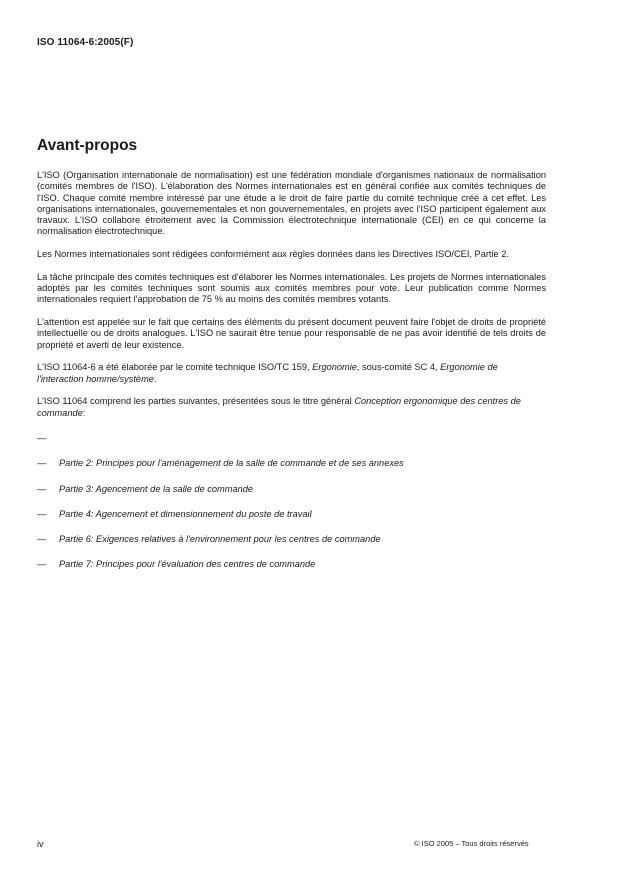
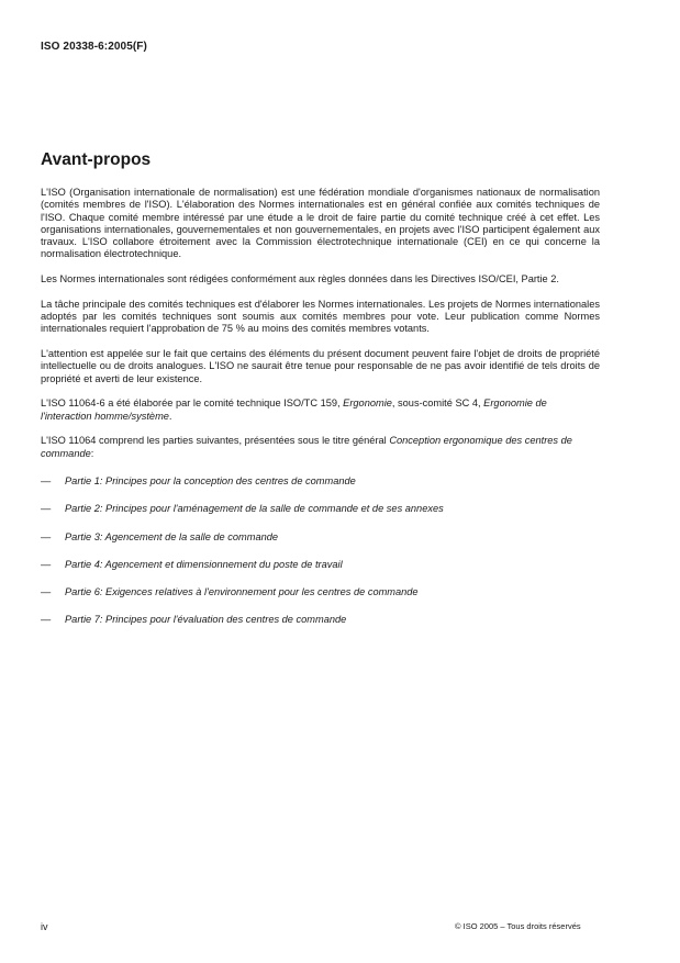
- ISO 11064-6:2005(F)
+ ISO 20338-6:2005(F)
  Avant-propos
  L'ISO (Organisation internationale de normalisation) est une fédération mondiale d'organismes nationaux de normalisation (comités membres de l'ISO). L'élaboration des Normes internationales est en général confiée aux comités techniques de l'ISO. Chaque comité membre intéressé par une étude a le droit de faire partie du comité technique créé à cet effet. Les organisations internationales, gouvernementales et non gouvernementales, en projets avec l'ISO participent également aux travaux. L'ISO collabore étroitement avec la Commission électrotechnique internationale (CEI) en ce qui concerne la normalisation électrotechnique.
  Les Normes internationales sont rédigées conformément aux règles données dans les Directives ISO/CEI, Partie 2.
  La tâche principale des comités techniques est d'élaborer les Normes internationales. Les projets de Normes internationales adoptés par les comités techniques sont soumis aux comités membres pour vote. Leur publication comme Normes internationales requiert l'approbation de 75 % au moins des comités membres votants.
  L'attention est appelée sur le fait que certains des éléments du présent document peuvent faire l'objet de droits de propriété intellectuelle ou de droits analogues. L'ISO ne saurait être tenue pour responsable de ne pas avoir identifié de tels droits de propriété et averti de leur existence.
  L'ISO 11064-6 a été élaborée par le comité technique ISO/TC 159, Ergonomie, sous-comité SC 4, Ergonomie de l'interaction homme/système.
  L'ISO 11064 comprend les parties suivantes, présentées sous le titre général Conception ergonomique des centres de commande:
  —
+ Partie 1: Principes pour la conception des centres de commande
  —
  Partie 2: Principes pour l'aménagement de la salle de commande et de ses annexes
  —
  Partie 3: Agencement de la salle de commande
  —
  Partie 4: Agencement et dimensionnement du poste de travail
  —
  Partie 6: Exigences relatives à l'environnement pour les centres de commande
  —
  Partie 7: Principes pour l'évaluation des centres de commande
  iv
  © ISO 2005 – Tous droits réservés
